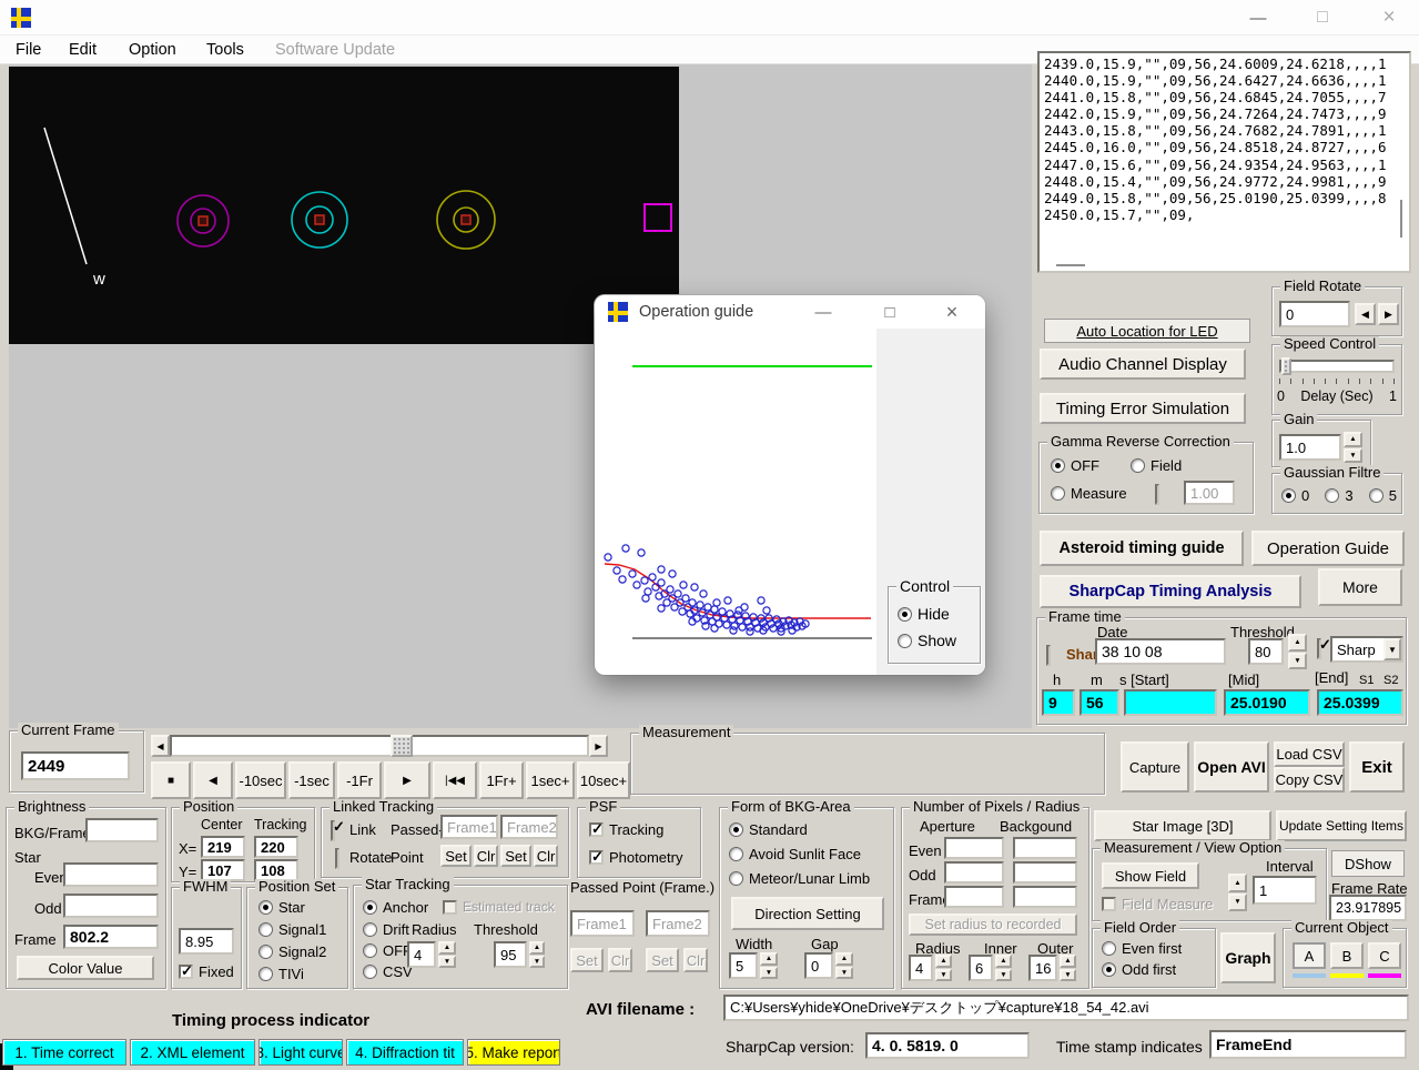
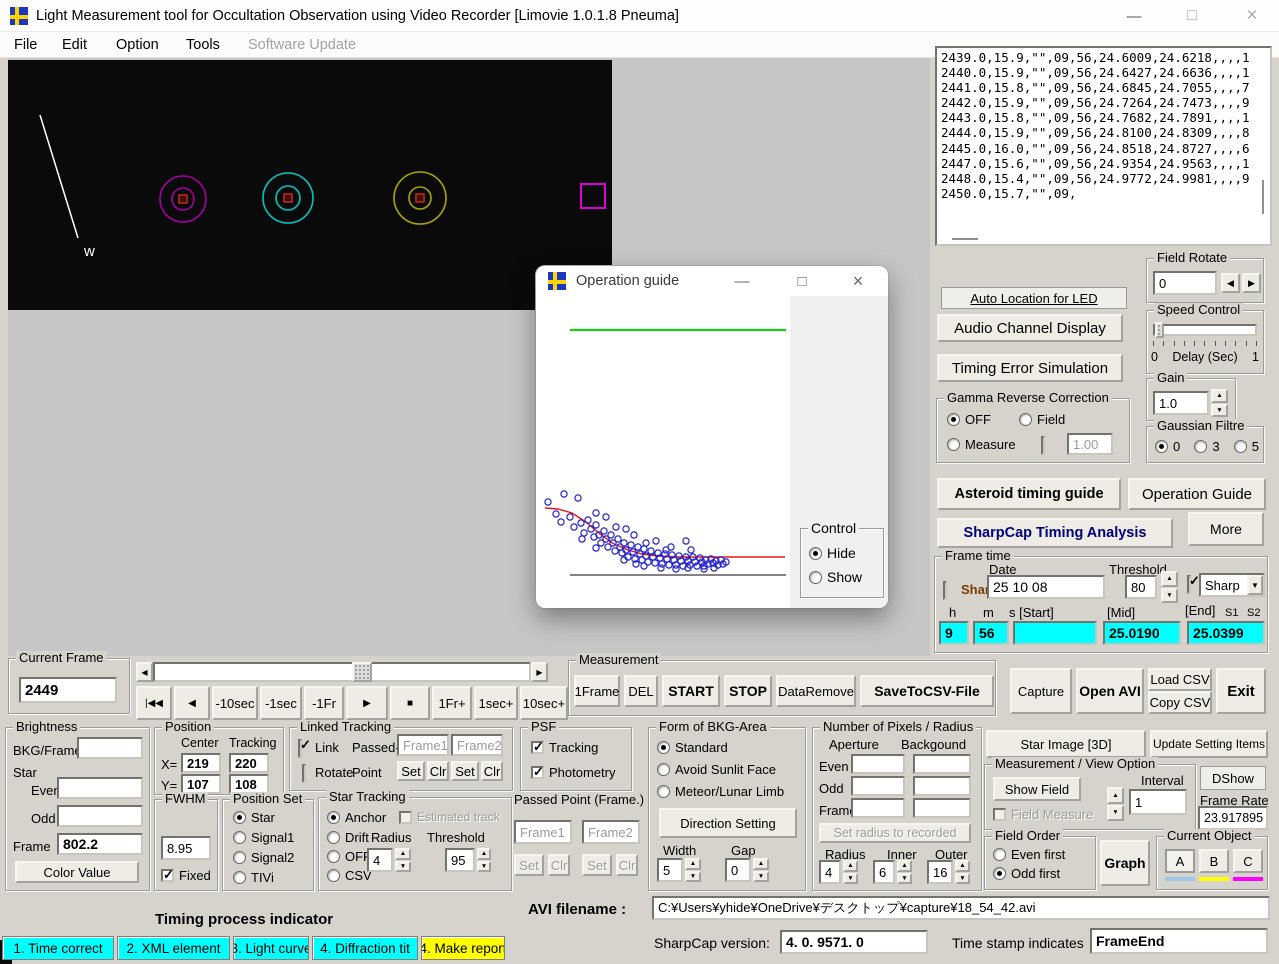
+ Light Measurement tool for Occultation Observation using Video Recorder [Limovie 1.0.1.8 Pneuma]
  —
  □
  ×
  File
  Edit
  Option
  Tools
  Software Update
  w
  2439.0,15.9,"",09,56,24.6009,24.6218,,,,1
  2440.0,15.9,"",09,56,24.6427,24.6636,,,,1
  2441.0,15.8,"",09,56,24.6845,24.7055,,,,7
  2442.0,15.9,"",09,56,24.7264,24.7473,,,,9
  2443.0,15.8,"",09,56,24.7682,24.7891,,,,1
+ 2444.0,15.9,"",09,56,24.8100,24.8309,,,,8
  2445.0,16.0,"",09,56,24.8518,24.8727,,,,6
  2447.0,15.6,"",09,56,24.9354,24.9563,,,,1
  2448.0,15.4,"",09,56,24.9772,24.9981,,,,9
- 2449.0,15.8,"",09,56,25.0190,25.0399,,,,8
  2450.0,15.7,"",09,
  Auto Location for LED
  Audio Channel Display
  Timing Error Simulation
  Field Rotate
  0
  ◀
  ▶
  Speed Control
  0
  Delay (Sec)
  1
  Gain
  1.0
  Gamma Reverse Correction
  OFF
  Field
  Measure
  1.00
  Gaussian Filtre
  0
  3
  5
  Asteroid timing guide
  Operation Guide
  SharpCap Timing Analysis
  More
  Frame time
  Date
- 38 10 08
+ 25 10 08
  Threshold
  80
  Sharp
  ▼
  h
  m
  s [Start]
  [Mid]
  [End]
  S1
  S2
  9
  56
  25.0190
  25.0399
  Current Frame
  2449
  ◀
  ▶
- ■
+ |◀◀
  ◀
  -10sec
  -1sec
  -1Fr
  ▶
- |◀◀
+ ■
  1Fr+
  1sec+
  10sec+
  Measurement
+ 1Frame
+ DEL
+ START
+ STOP
+ DataRemove
+ SaveToCSV-File
  Capture
  Open AVI
  Load CSV
  Copy CSV
  Exit
  Brightness
  BKG/Fram
  Star
  Eve
  Odd
  Frame
  802.2
  Color Value
  Position
  Center
  Tracking
  X=
  219
  220
  Y=
  107
  108
  Linked Tracking
  Link
  Passed
  Frame1
  Frame2
  Rotate
  Point
  Set
  Clr
  Set
  Clr
  PSF
  Tracking
  Photometry
  FWHM
  8.95
  Fixed
  Position Set
  Star
  Signal1
  Signal2
  TIVi
  Star Tracking
  Anchor
  Estimated track
  Drift
  Radius
  Threshold
  CSV
  4
  95
  Passed Point (Frame.)
  Frame1
  Frame2
  Set
  Clr
  Set
  Clr
  Form of BKG-Area
  Standard
  Avoid Sunlit Face
  Meteor/Lunar Limb
  Direction Setting
  Width
  Gap
  5
  0
  Number of Pixels / Radius
  Aperture
  Backgound
  Even
  Odd
  Fram
  Set radius to recorded
  Radius
  Inner
  Outer
  4
  6
  16
  Star Image [3D]
  Update Setting Items
  Measurement / View Option
  Show Field
  Interval
  Field Measure
  1
  DShow
  Frame Rate
  23.917895
  Field Order
  Even first
  Odd first
  Graph
  Current Object
  A
  B
  C
  Timing process indicator
  1. Time correct
  2. XML element
  3. Light curve
  4. Diffraction tit
- 5. Make report
+ 4. Make report
  AVI filename :
  C:¥Users¥yhide¥OneDrive¥デスクトップ¥capture¥18_54_42.avi
  SharpCap version:
- 4. 0. 5819. 0
+ 4. 0. 9571. 0
  Time stamp indicates
  FrameEnd
  Operation guide
  —
  □
  ×
  Control
  Hide
  Show
